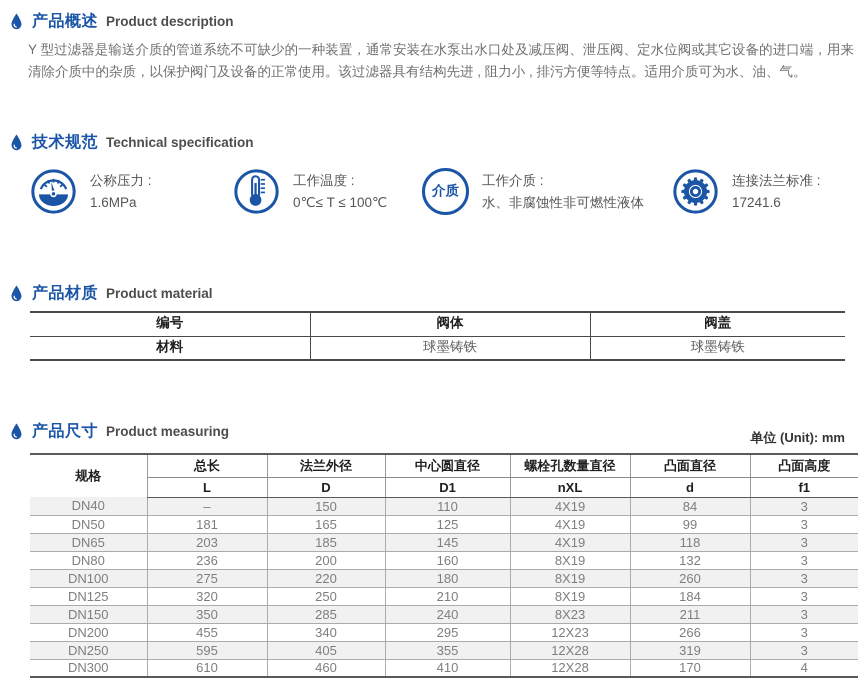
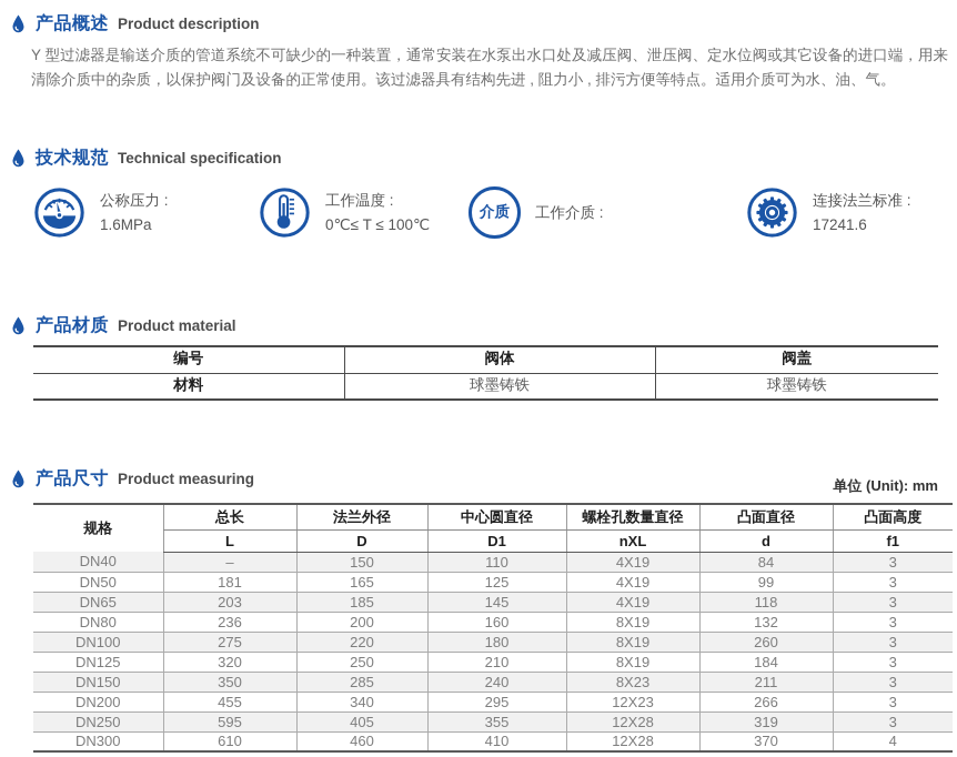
  产品概述
  Product description
  Y 型过滤器是输送介质的管道系统不可缺少的一种装置，通常安装在水泵出水口处及减压阀、泄压阀、定水位阀或其它设备的进口端，用来清除介质中的杂质，以保护阀门及设备的正常使用。该过滤器具有结构先进 , 阻力小 , 排污方便等特点。适用介质可为水、油、气。
  技术规范
  Technical specification
  公称压力 :
  1.6MPa
  工作温度 :
  0℃≤ T ≤ 100℃
  介质
  工作介质 :
- 水、非腐蚀性非可燃性液体
  连接法兰标准 :
  17241.6
  产品材质
  Product material
  编号	阀体	阀盖
  材料	球墨铸铁	球墨铸铁
  产品尺寸
  Product measuring
  单位 (Unit): mm
  规格	总长	法兰外径	中心圆直径	螺栓孔数量直径	凸面直径	凸面高度
  L	D	D1	nXL	d	f1
  DN40	–	150	110	4X19	84	3
  DN50	181	165	125	4X19	99	3
  DN65	203	185	145	4X19	118	3
  DN80	236	200	160	8X19	132	3
  DN100	275	220	180	8X19	260	3
  DN125	320	250	210	8X19	184	3
  DN150	350	285	240	8X23	211	3
  DN200	455	340	295	12X23	266	3
  DN250	595	405	355	12X28	319	3
- DN300	610	460	410	12X28	170	4
+ DN300	610	460	410	12X28	370	4
